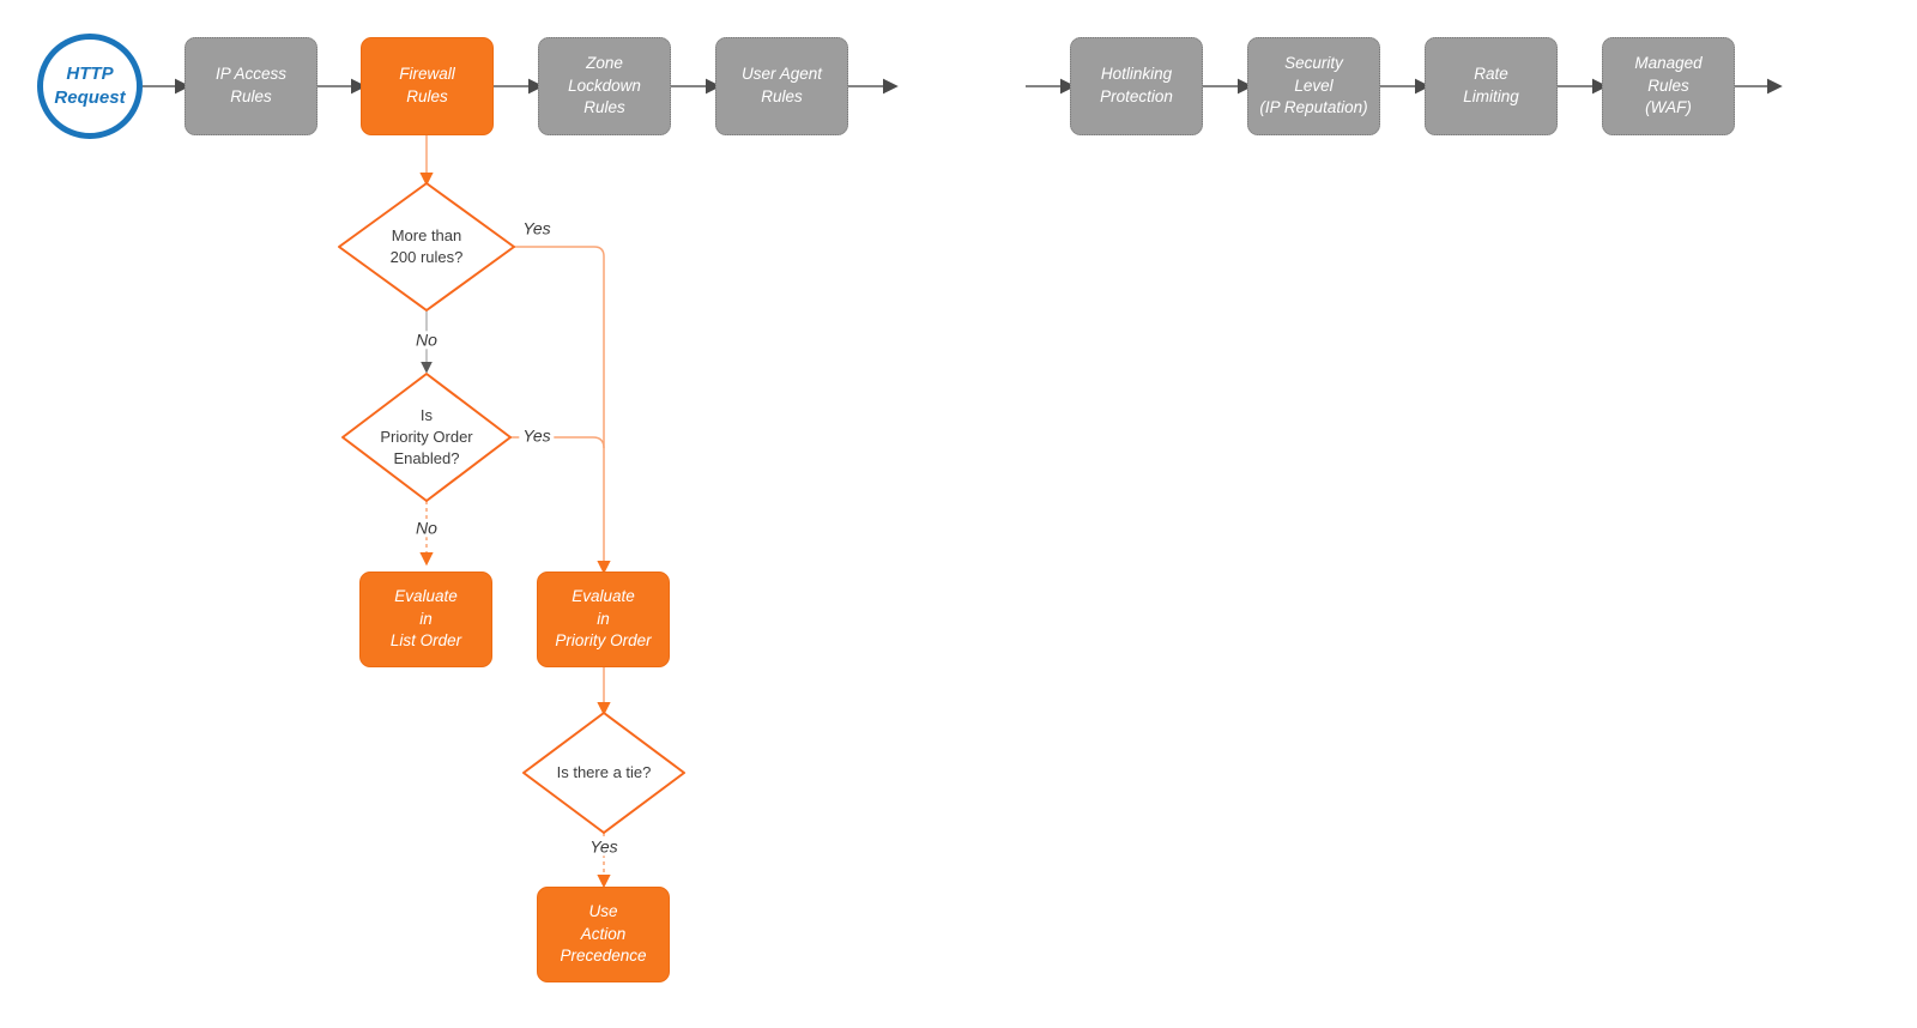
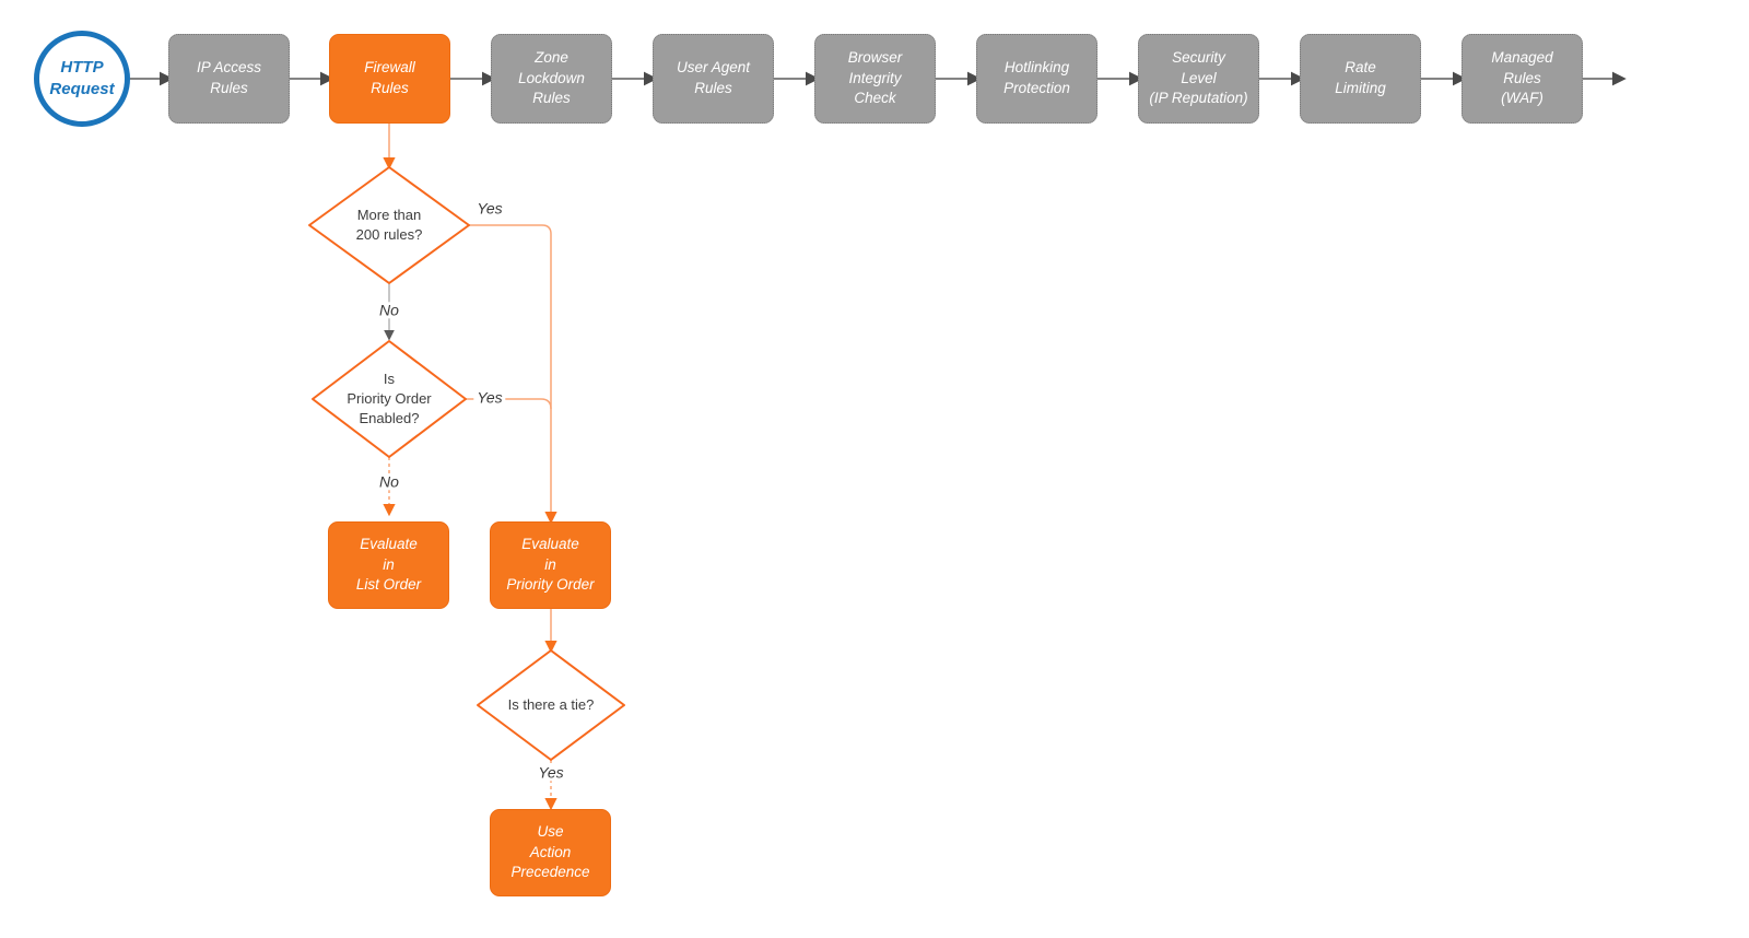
  HTTP
  Request
  IP Access
  Rules
  Firewall
  Rules
  Zone
  Lockdown
  Rules
  User Agent
  Rules
+ Browser
+ Integrity
+ Check
  Hotlinking
  Protection
  Security
  Level
  (IP Reputation)
  Rate
  Limiting
  Managed
  Rules
  (WAF)
  More than
  200 rules?
  Is
  Priority Order
  Enabled?
  Is there a tie?
  Evaluate
  in
  List Order
  Evaluate
  in
  Priority Order
  Use
  Action
  Precedence
  Yes
  No
  Yes
  No
  Yes
